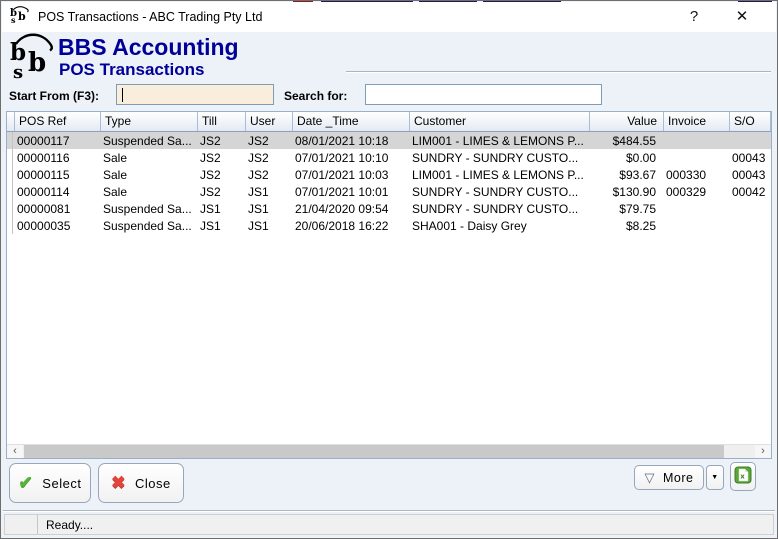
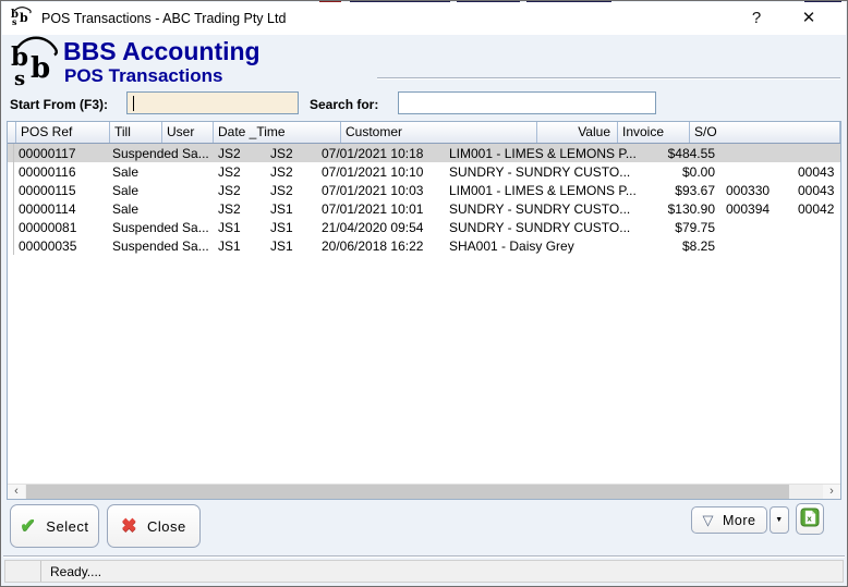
  b
  s
  b
  POS Transactions - ABC Trading Pty Ltd
  ?
  ✕
  b
  s
  b
  BBS Accounting
  POS Transactions
  Start From (F3):
  Search for:
  POS Ref
- Type
  Till
  User
  Date _Time
  Customer
  Value
  Invoice
  S/O
  00000117
  Suspended Sa...
  JS2
  JS2
- 08/01/2021 10:18
+ 07/01/2021 10:18
  LIM001 - LIMES & LEMONS P...
  $484.55
  00000116
  Sale
  JS2
  JS2
  07/01/2021 10:10
  SUNDRY - SUNDRY CUSTO...
  $0.00
  00043
  00000115
  Sale
  JS2
  JS2
  07/01/2021 10:03
  LIM001 - LIMES & LEMONS P...
  $93.67
  000330
  00043
  00000114
  Sale
  JS2
  JS1
  07/01/2021 10:01
  SUNDRY - SUNDRY CUSTO...
  $130.90
- 000329
+ 000394
  00042
  00000081
  Suspended Sa...
  JS1
  JS1
  21/04/2020 09:54
  SUNDRY - SUNDRY CUSTO...
  $79.75
  00000035
  Suspended Sa...
  JS1
  JS1
  20/06/2018 16:22
  SHA001 - Daisy Grey
  $8.25
  ‹
  ›
  ✔
  Select
  ✖
  Close
  ▽
  More
  x
  Ready....
